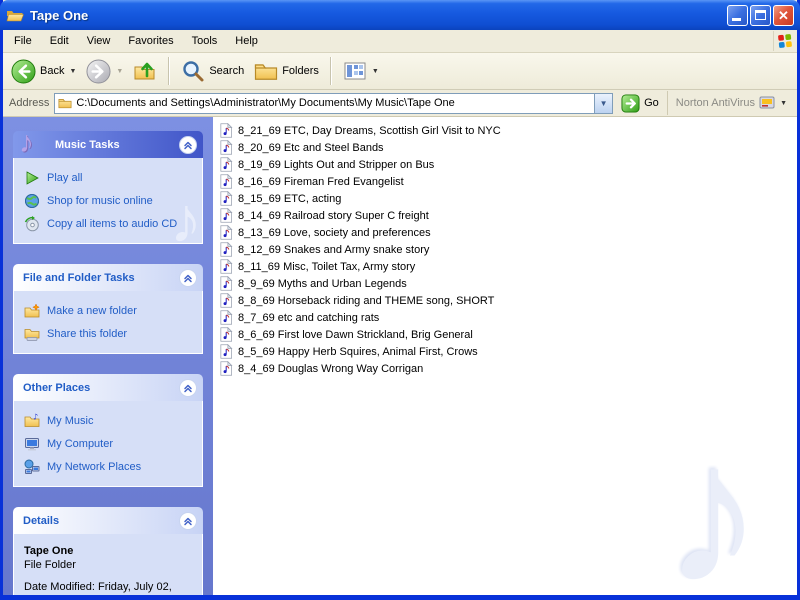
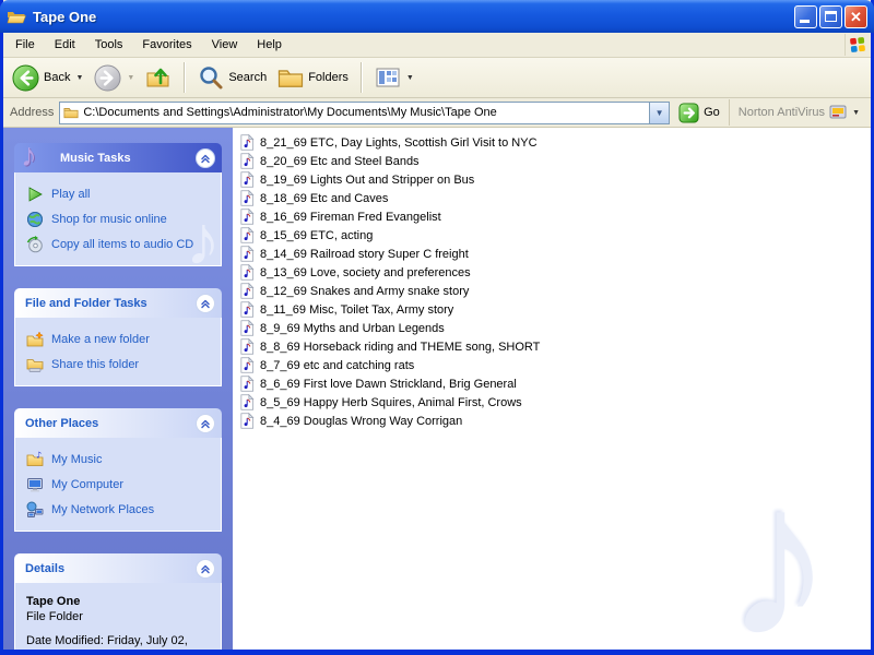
  Tape One
  ✕
  File
  Edit
- View
+ Tools
  Favorites
- Tools
+ View
  Help
  Back
  Search
  Folders
  Address
  C:\Documents and Settings\Administrator\My Documents\My Music\Tape One
  ▼
  Go
  Norton AntiVirus
  ♪
  Music Tasks
  ♪
  Play all
  Shop for music online
  Copy all items to audio CD
  File and Folder Tasks
  Make a new folder
  Share this folder
  Other Places
  My Music
  My Computer
  My Network Places
  Details
  Tape One
  File Folder
  Date Modified: Friday, July 02,
  ♪
- 8_21_69 ETC, Day Dreams, Scottish Girl Visit to NYC
+ 8_21_69 ETC, Day Lights, Scottish Girl Visit to NYC
  8_20_69 Etc and Steel Bands
  8_19_69 Lights Out and Stripper on Bus
+ 8_18_69 Etc and Caves
  8_16_69 Fireman Fred Evangelist
  8_15_69 ETC, acting
  8_14_69 Railroad story Super C freight
  8_13_69 Love, society and preferences
  8_12_69 Snakes and Army snake story
  8_11_69 Misc, Toilet Tax, Army story
  8_9_69 Myths and Urban Legends
  8_8_69 Horseback riding and THEME song, SHORT
  8_7_69 etc and catching rats
  8_6_69 First love Dawn Strickland, Brig General
  8_5_69 Happy Herb Squires, Animal First, Crows
  8_4_69 Douglas Wrong Way Corrigan
